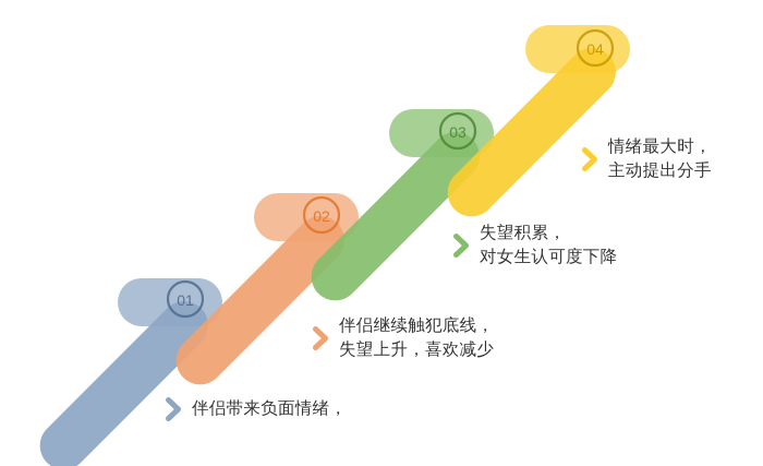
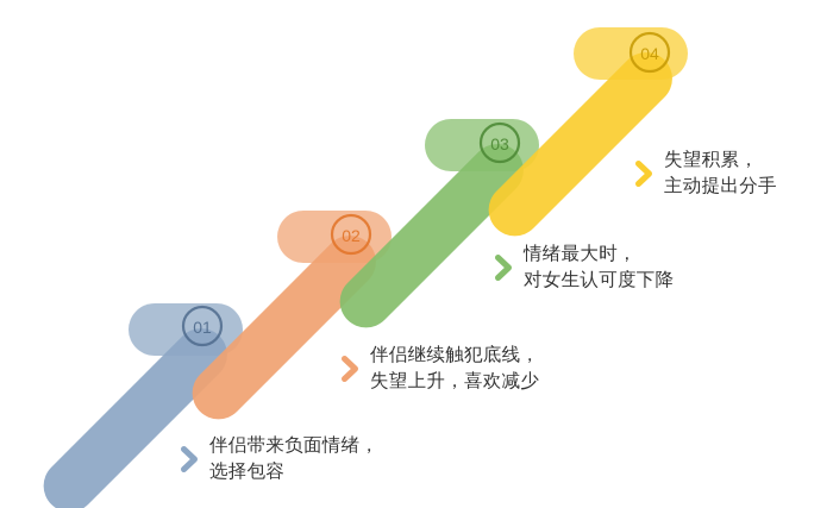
  01
  02
  03
  04
  伴侣带来负面情绪，
+ 选择包容
  伴侣继续触犯底线，
  失望上升，喜欢减少
- 失望积累，
+ 情绪最大时，
  对女生认可度下降
- 情绪最大时，
+ 失望积累，
  主动提出分手
